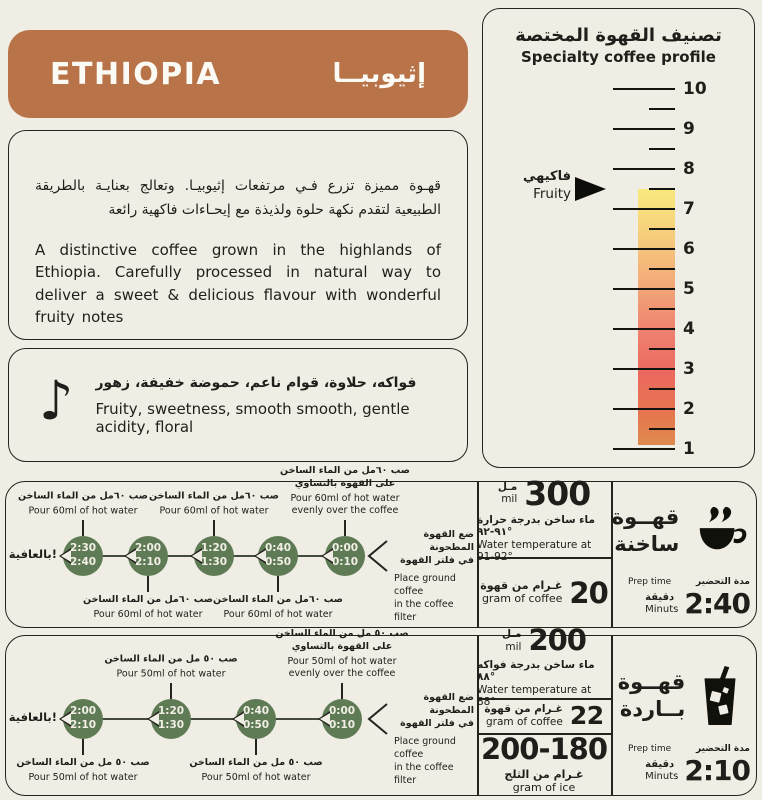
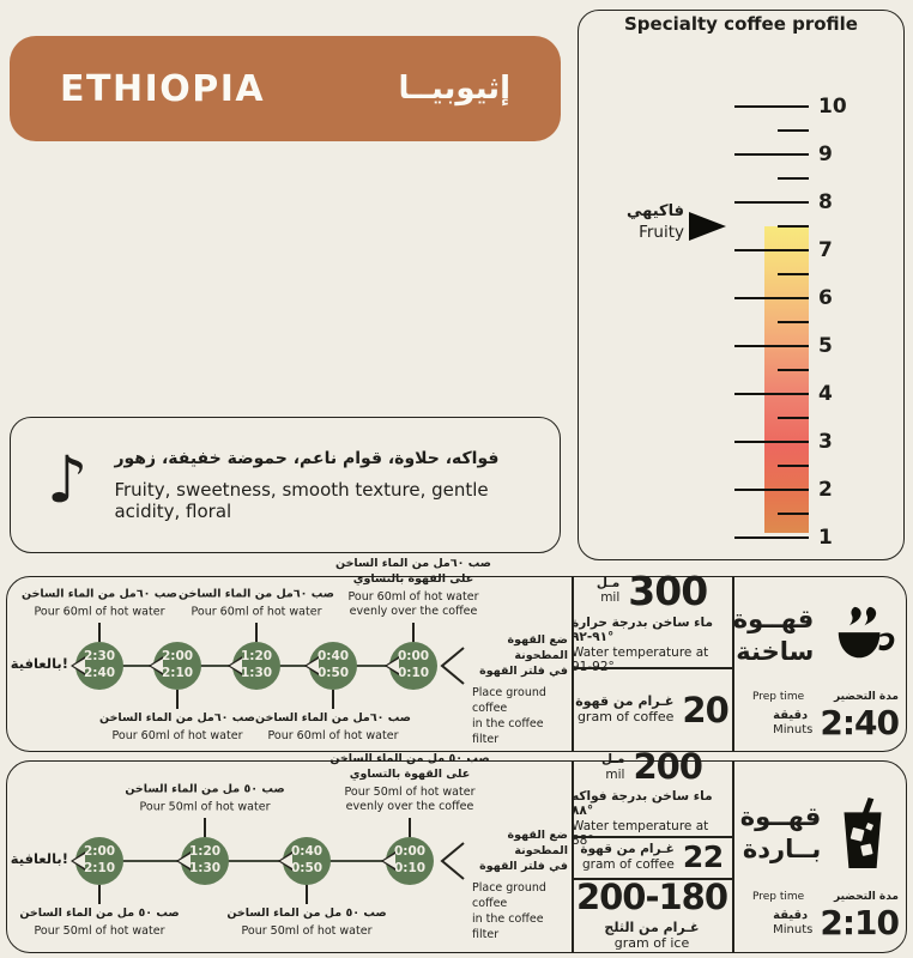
  ETHIOPIA
  إثيوبيــا
- تصنيف القهوة المختصة
  Specialty coffee profile
  فاكيهي
  Fruity
  10
  9
  8
  7
  6
  5
  4
  3
  2
  1
- قهـوة مميزة تزرع فـي مرتفعات إثيوبيـا. وتعالج بعنايـة بالطريقة الطبيعية لتقدم نكهة حلوة ولذيذة مع إيحـاءات فاكهية رائعة
- A distinctive coffee grown in the highlands of Ethiopia. Carefully processed in natural way to deliver a sweet & delicious flavour with wonderful fruity notes
  ♪
  فواكه، حلاوة، قوام ناعم، حموضة خفيفة، زهور
- Fruity, sweetness, smooth smooth, gentle acidity, floral
+ Fruity, sweetness, smooth texture, gentle acidity, floral
  بالعافية!
  2:30
  2:40
  صب ٦٠مل من الماء الساخن
  Pour 60ml of hot water
  2:00
  2:10
  صب ٦٠مل من الماء الساخن
  Pour 60ml of hot water
  1:20
  1:30
  صب ٦٠مل من الماء الساخن
  Pour 60ml of hot water
  0:40
  0:50
  صب ٦٠مل من الماء الساخن
  Pour 60ml of hot water
  0:00
  0:10
  صب ٦٠مل من الماء الساخن
  على القهوة بالتساوي
  Pour 60ml of hot water
  evenly over the coffee
  ضع القهوة المطحونة
  في فلتر القهوة
  Place ground coffee
  in the coffee filter
  مـل
  mil
  300
  ماء ساخن بدرجة حرارة ٩١-٩٢°
  Water temperature at 91-92°
  غـرام من قهوة
  gram of coffee
  20
  قهــوة
  ساخنة
  Prep time
  مدة التحضير
  دقيقة
  Minuts
  2:40
  بالعافية!
  2:00
  2:10
  صب ٥٠ مل من الماء الساخن
  Pour 50ml of hot water
  1:20
  1:30
  صب ٥٠ مل من الماء الساخن
  Pour 50ml of hot water
  0:40
  0:50
  صب ٥٠ مل من الماء الساخن
  Pour 50ml of hot water
  0:00
  0:10
  صب ٥٠ مل من الماء الساخن
  على القهوة بالتساوي
  Pour 50ml of hot water
  evenly over the coffee
  ضع القهوة المطحونة
  في فلتر القهوة
  Place ground coffee
  in the coffee filter
  مـل
  mil
  200
  ماء ساخن بدرجة فواكه ٨٨°
  Water temperature at 88°
  غـرام من قهوة
  gram of coffee
  22
  200-180
  غـرام من الثلج
  gram of ice
  قهــوة
  بــاردة
  Prep time
  مدة التحضير
  دقيقة
  Minuts
  2:10
